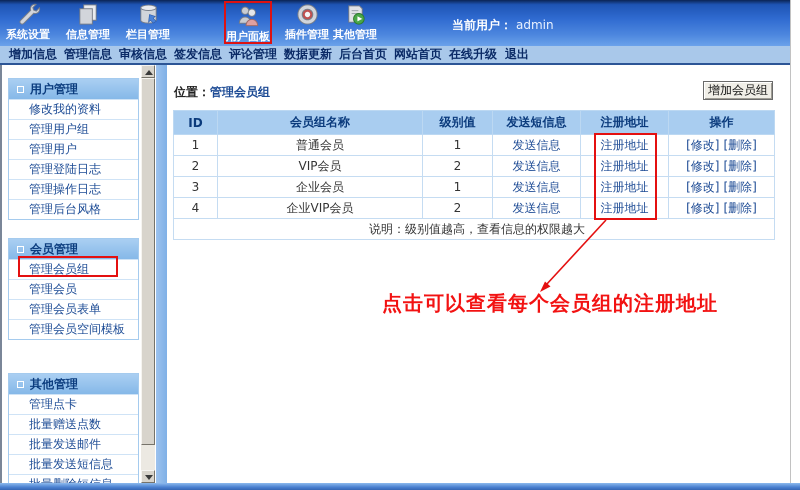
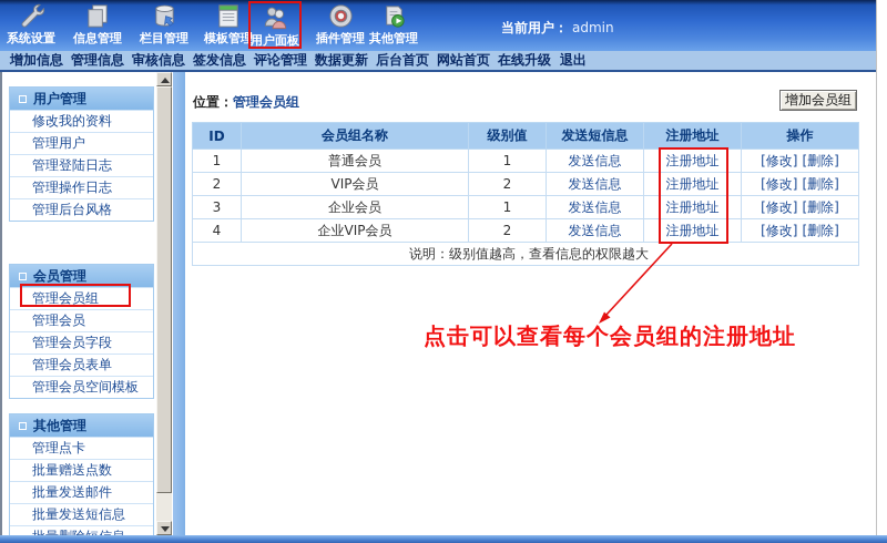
  系统设置
  信息管理
  栏目管理
+ 模板管理
  用户面板
  插件管理
  其他管理
  当前用户： admin
  增加信息
  管理信息
  审核信息
  签发信息
  评论管理
  数据更新
  后台首页
  网站首页
  在线升级
  退出
  用户管理
  修改我的资料
- 管理用户组
  管理用户
  管理登陆日志
  管理操作日志
  管理后台风格
  会员管理
  管理会员组
  管理会员
+ 管理会员字段
  管理会员表单
  管理会员空间模板
  其他管理
  管理点卡
  批量赠送点数
  批量发送邮件
  批量发送短信息
  位置：管理会员组
  增加会员组
  ID	会员组名称	级别值	发送短信息	注册地址	操作
  1	普通会员	1	发送信息	注册地址	[修改] [删除]
  2	VIP会员	2	发送信息	注册地址	[修改] [删除]
  3	企业会员	1	发送信息	注册地址	[修改] [删除]
  4	企业VIP会员	2	发送信息	注册地址	[修改] [删除]
  说明：级别值越高，查看信息的权限越大
  点击可以查看每个会员组的注册地址
